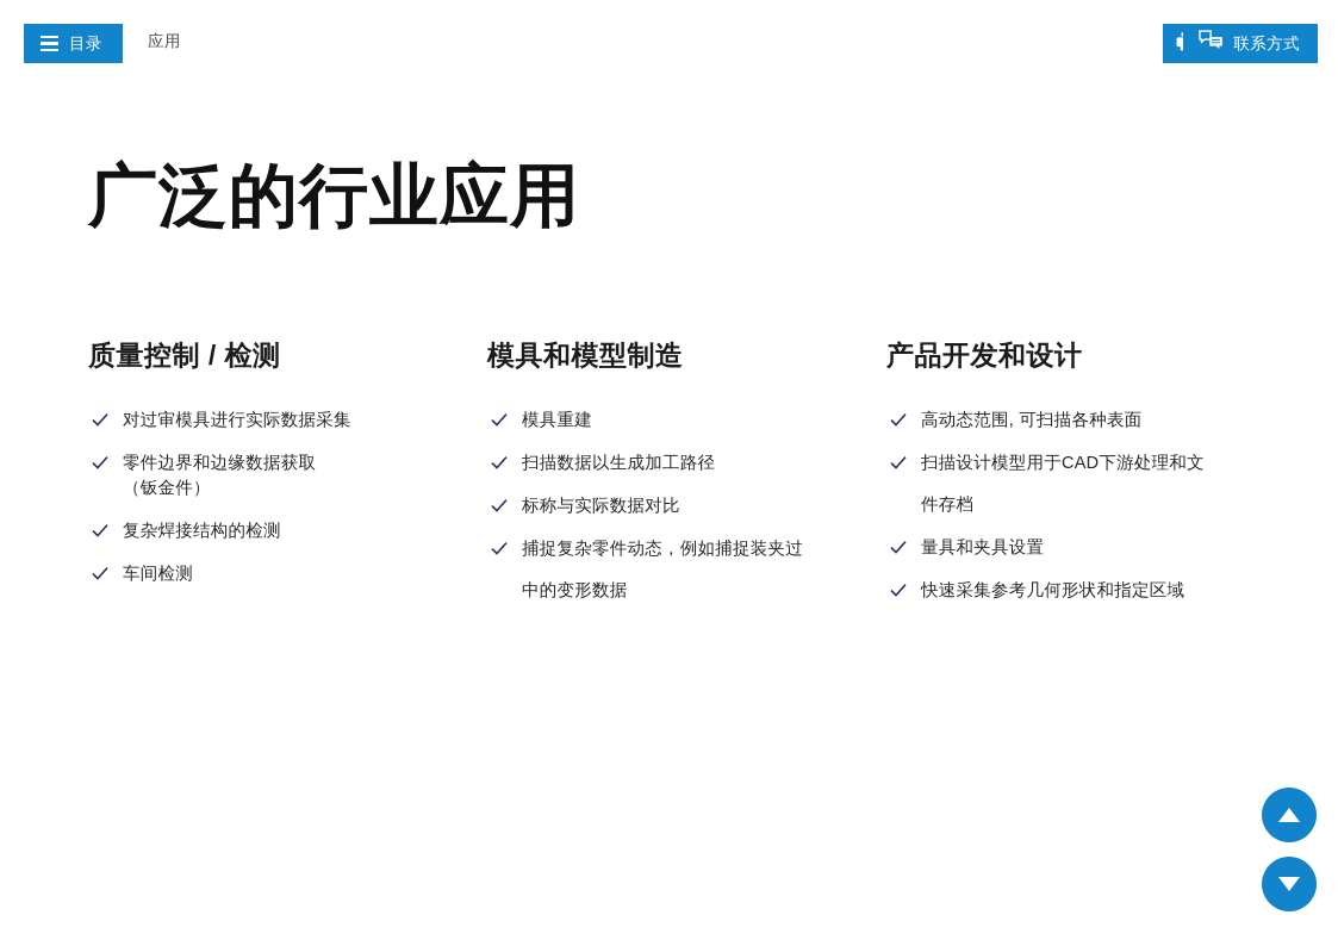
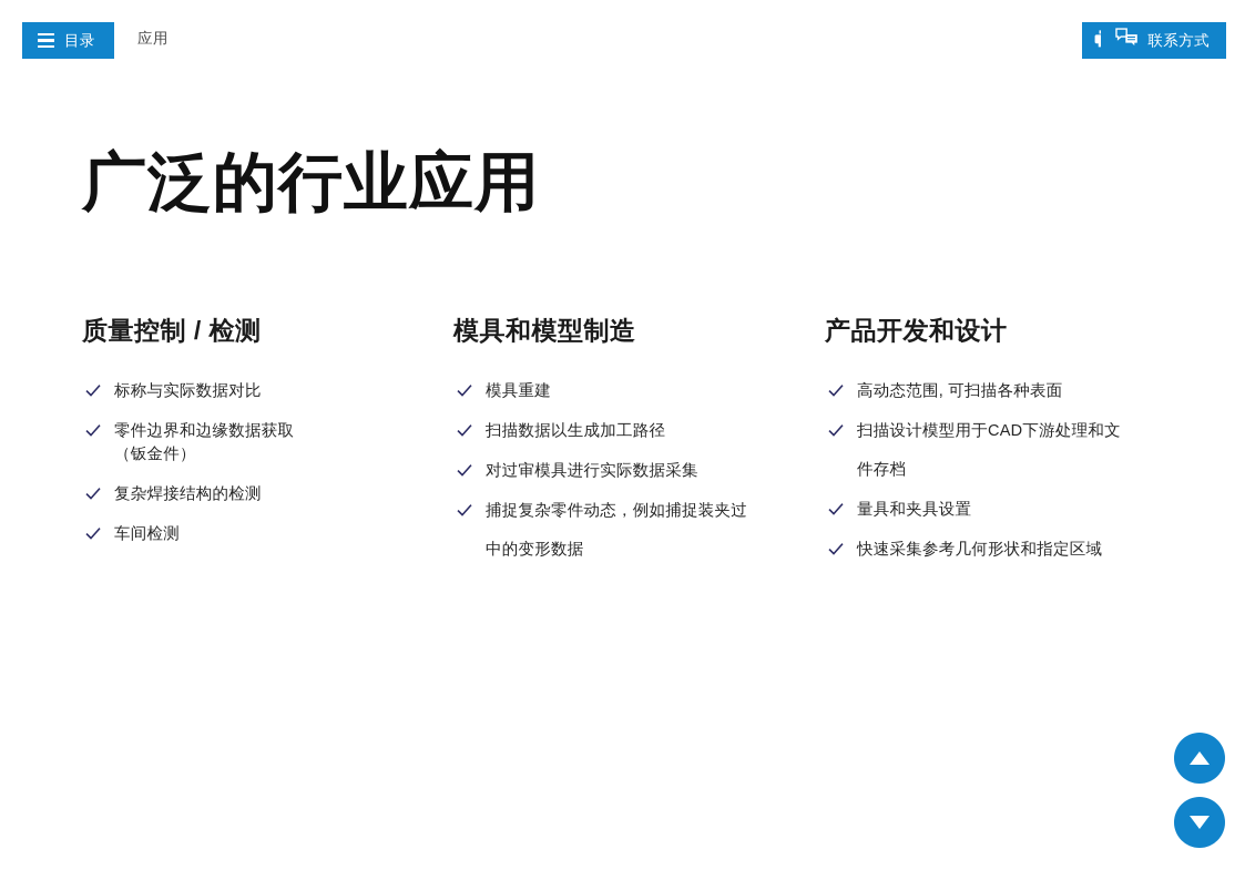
  目录
  应用
  联系方式
  广泛的行业应用
  质量控制 / 检测
- 对过审模具进行实际数据采集
+ 标称与实际数据对比
  零件边界和边缘数据获取
  （钣金件）
  复杂焊接结构的检测
  车间检测
  模具和模型制造
  模具重建
  扫描数据以生成加工路径
- 标称与实际数据对比
+ 对过审模具进行实际数据采集
  捕捉复杂零件动态，例如捕捉装夹过
  中的变形数据
  产品开发和设计
  高动态范围, 可扫描各种表面
  扫描设计模型用于CAD下游处理和文
  件存档
  量具和夹具设置
  快速采集参考几何形状和指定区域
